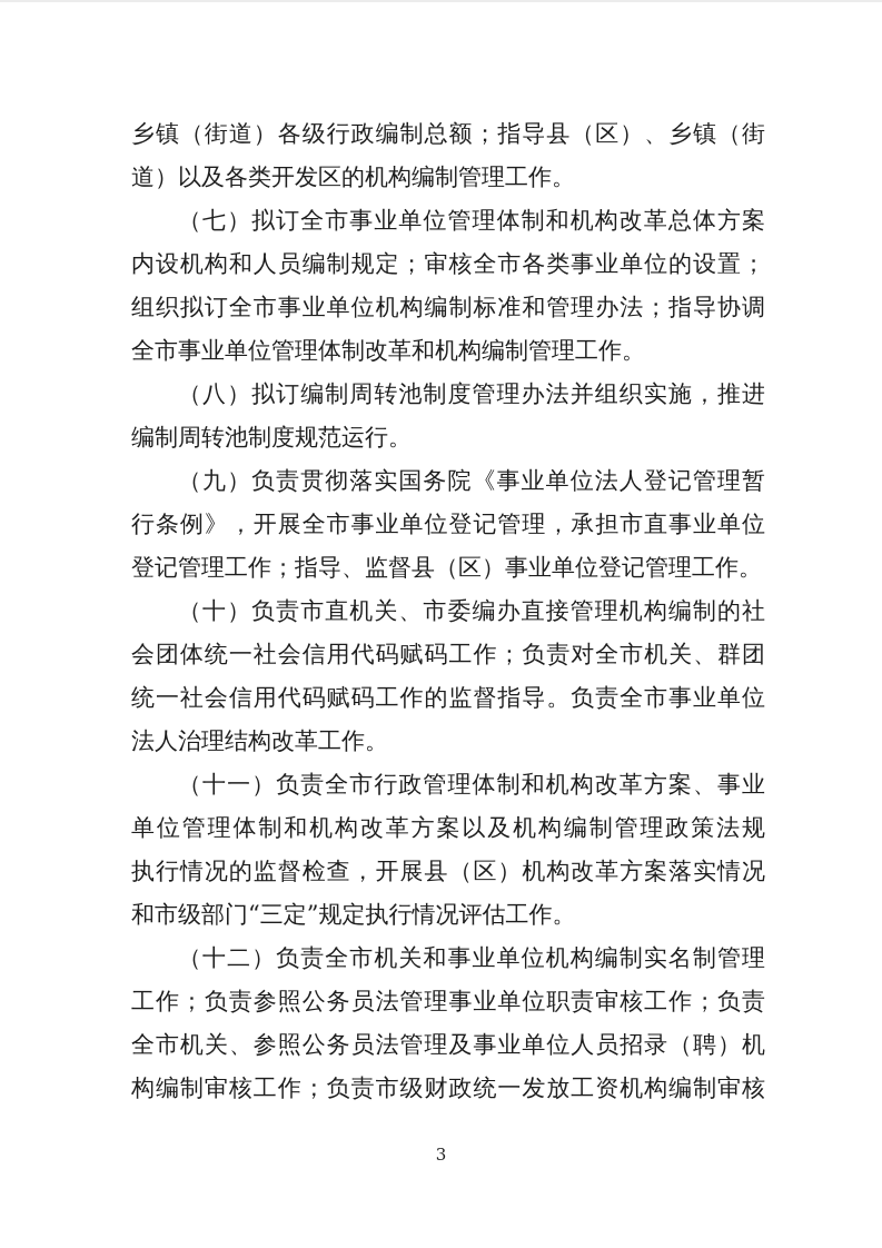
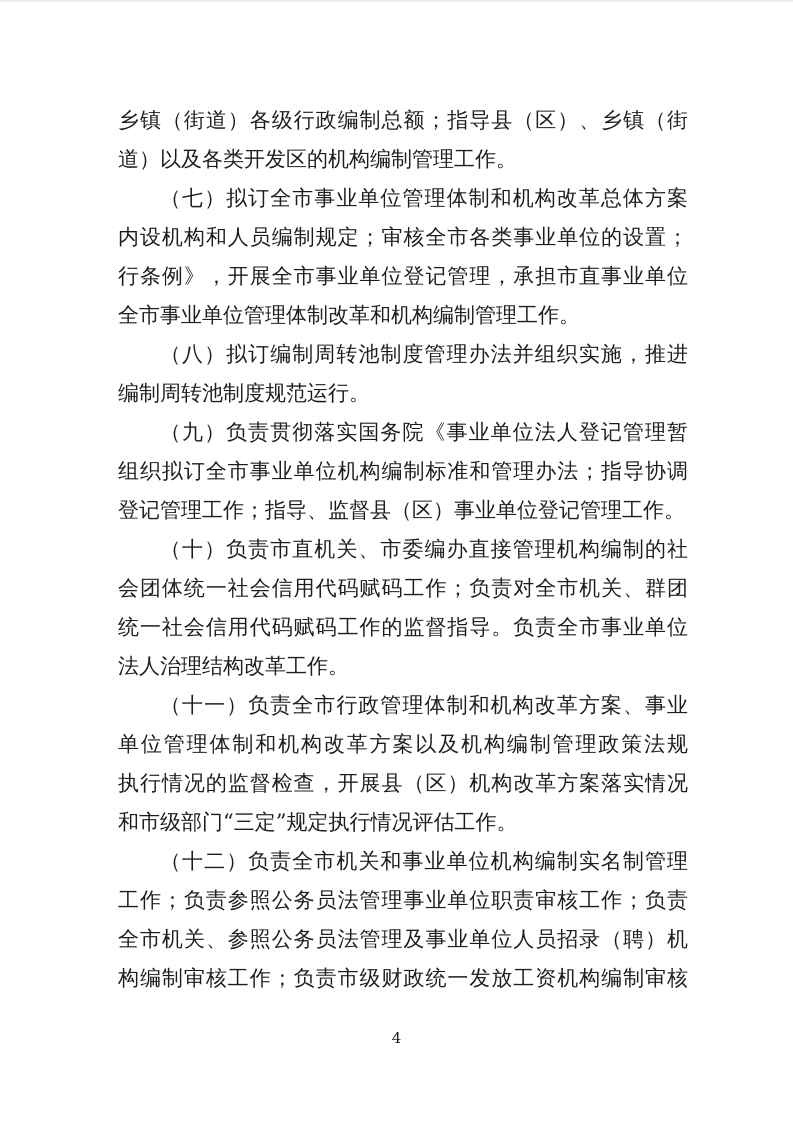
  乡镇（街道）各级行政编制总额；指导县（区）、乡镇（街
  道）以及各类开发区的机构编制管理工作。
  （七）拟订全市事业单位管理体制和机构改革总体方案
  内设机构和人员编制规定；审核全市各类事业单位的设置；
- 组织拟订全市事业单位机构编制标准和管理办法；指导协调
+ 行条例》，开展全市事业单位登记管理，承担市直事业单位
  全市事业单位管理体制改革和机构编制管理工作。
  （八）拟订编制周转池制度管理办法并组织实施，推进
  编制周转池制度规范运行。
  （九）负责贯彻落实国务院《事业单位法人登记管理暂
- 行条例》，开展全市事业单位登记管理，承担市直事业单位
+ 组织拟订全市事业单位机构编制标准和管理办法；指导协调
  登记管理工作；指导、监督县（区）事业单位登记管理工作。
  （十）负责市直机关、市委编办直接管理机构编制的社
  会团体统一社会信用代码赋码工作；负责对全市机关、群团
  统一社会信用代码赋码工作的监督指导。负责全市事业单位
  法人治理结构改革工作。
  （十一）负责全市行政管理体制和机构改革方案、事业
  单位管理体制和机构改革方案以及机构编制管理政策法规
  执行情况的监督检查，开展县（区）机构改革方案落实情况
  和市级部门“三定”规定执行情况评估工作。
  （十二）负责全市机关和事业单位机构编制实名制管理
  工作；负责参照公务员法管理事业单位职责审核工作；负责
  全市机关、参照公务员法管理及事业单位人员招录（聘）机
  构编制审核工作；负责市级财政统一发放工资机构编制审核
- 3
+ 4
